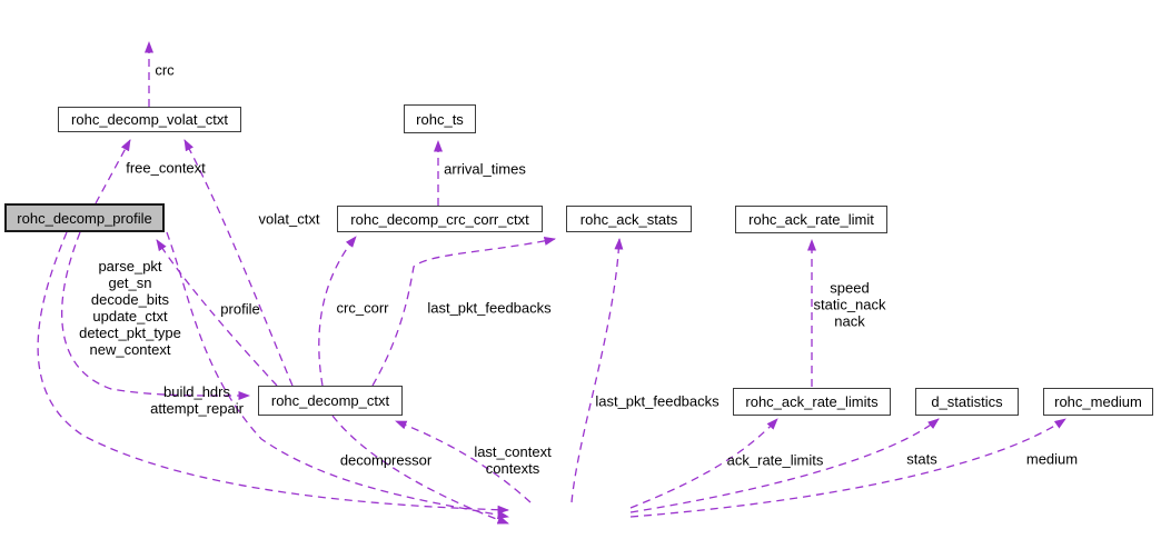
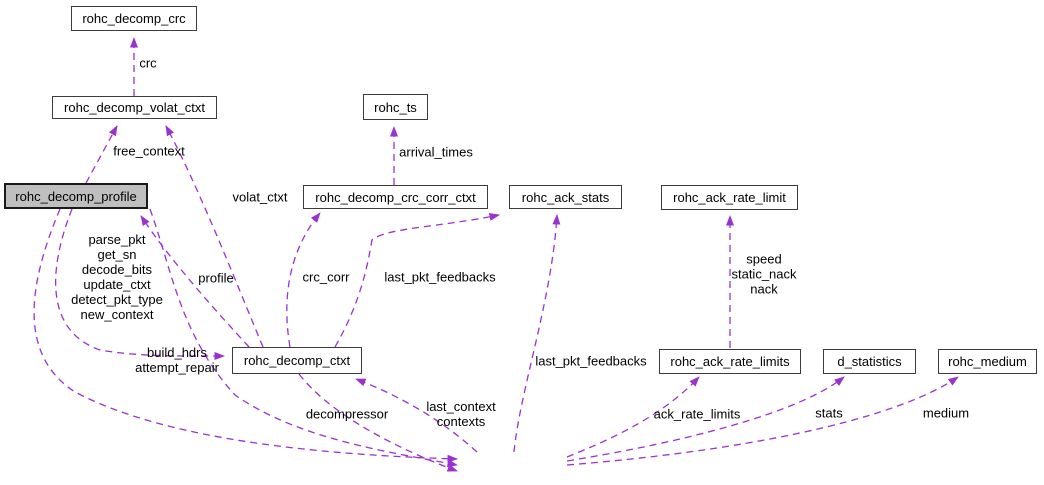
+ rohc_decomp_crc
  rohc_decomp_volat_ctxt
  rohc_decomp_profile
  rohc_ts
  rohc_decomp_crc_corr_ctxt
  rohc_ack_stats
  rohc_ack_rate_limit
  rohc_decomp_ctxt
  rohc_ack_rate_limits
  d_statistics
  rohc_medium
  crc
  free_context
  volat_ctxt
  arrival_times
  parse_pkt
  get_sn
  decode_bits
  update_ctxt
  detect_pkt_type
  new_context
  profile
  crc_corr
  last_pkt_feedbacks
  speed
  static_nack
  nack
  build_hdrs
  attempt_repair
  last_pkt_feedbacks
  decompressor
  last_context
  contexts
  ack_rate_limits
  stats
  medium
